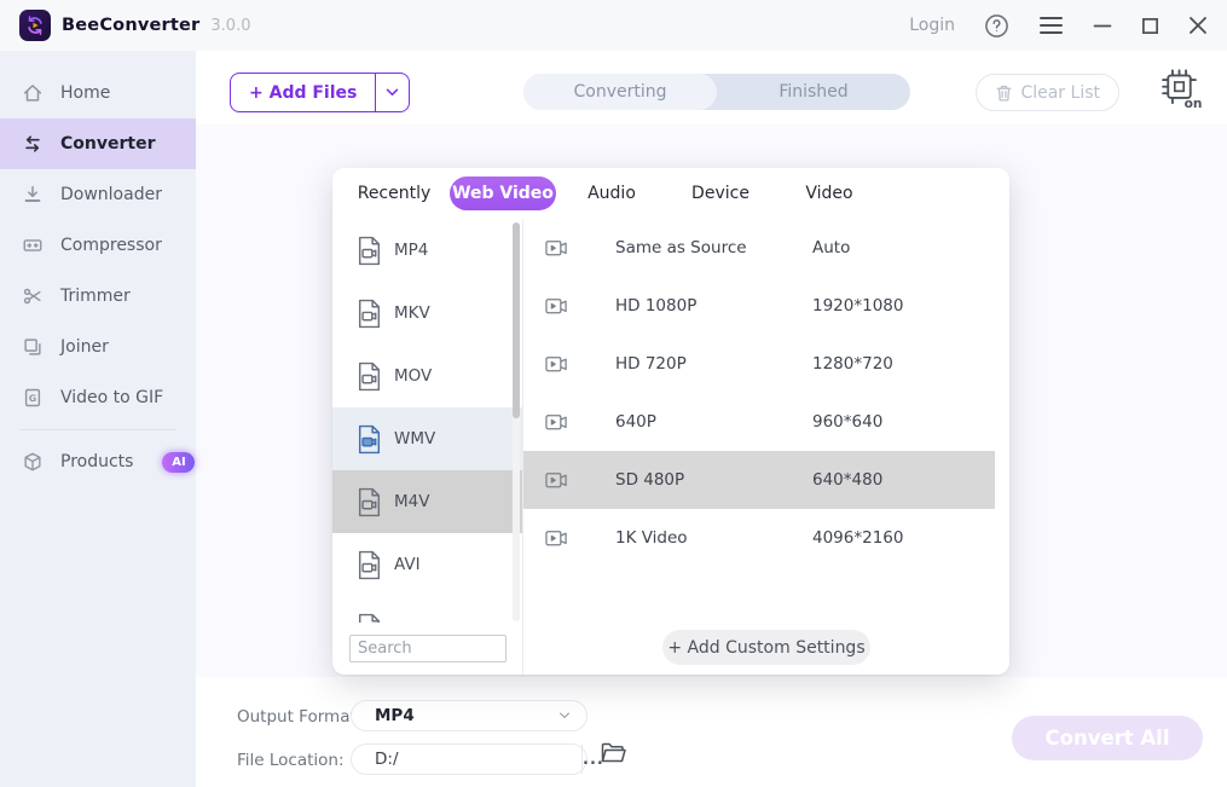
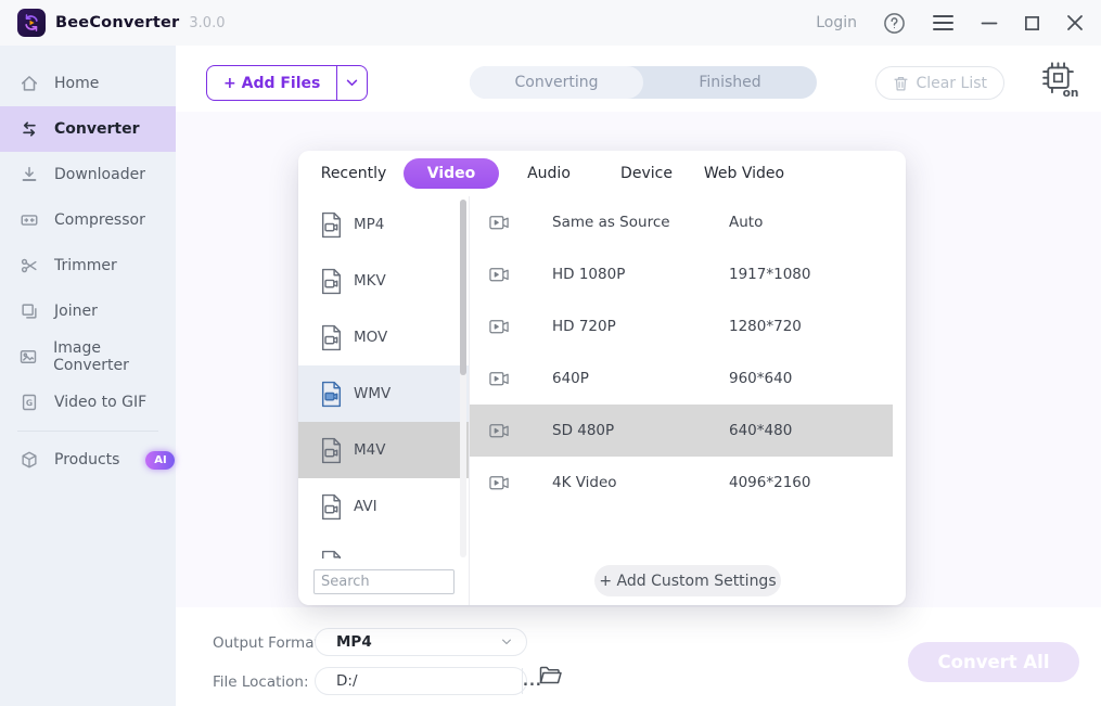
  BeeConverter
  3.0.0
  Login
  Home
  Converter
  Downloader
  Compressor
  Trimmer
  Joiner
+ Image Converter
  G
  Video to GIF
  Products
  AI
  + Add Files
  Converting
  Finished
  Clear List
  on
  Recently
- Web Video
+ Video
  Audio
  Device
- Video
+ Web Video
  MP4
  MKV
  MOV
  WMV
  M4V
  AVI
  Search
  Same as Source
  Auto
  HD 1080P
- 1920*1080
+ 1917*1080
  HD 720P
  1280*720
  640P
  960*640
  SD 480P
  640*480
- 1K Video
+ 4K Video
  4096*2160
  + Add Custom Settings
  Output Forma
  MP4
  File Location:
  D:/
  ...
  Convert All
